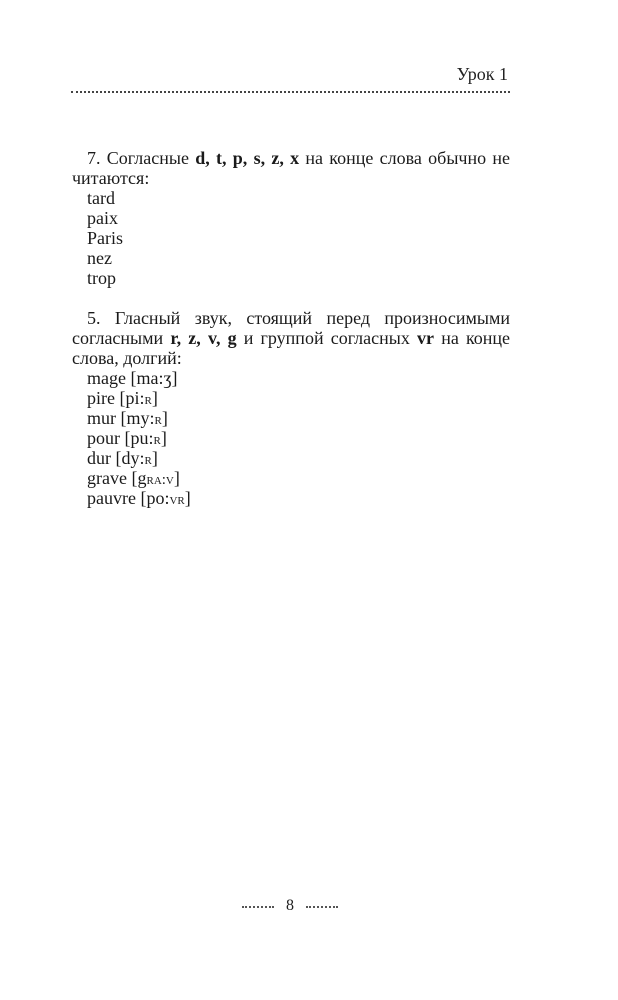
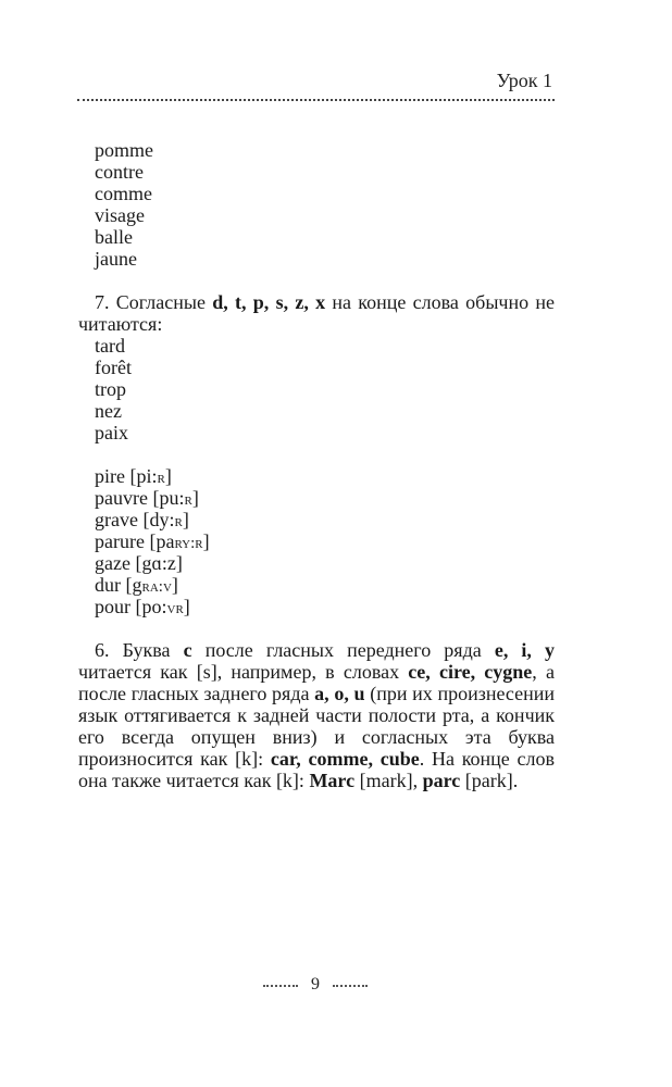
  Урок 1
+ pomme
+ contre
+ comme
+ visage
+ balle
+ jaune
  7. Согласные d, t, p, s, z, x на конце слова обычно не читаются:
  tard
+ forêt
- paix
+ trop
- Paris
  nez
- trop
+ paix
- 5. Гласный звук, стоящий перед произносимыми согласными r, z, v, g и группой согласных vr на конце слова, долгий:
- mage [ma:ʒ]
  pire [pi:r]
- mur [my:r]
- pour [pu:r]
+ pauvre [pu:r]
- dur [dy:r]
+ grave [dy:r]
+ parure [pary:r]
+ gaze [gɑ:z]
- grave [gra:v]
+ dur [gra:v]
- pauvre [po:vr]
+ pour [po:vr]
+ 6. Буква c после гласных переднего ряда e, i, y читается как [s], например, в словах ce, cire, cygne, а после гласных заднего ряда a, o, u (при их произнесении язык оттягивается к задней части полости рта, а кончик его всегда опущен вниз) и согласных эта буква произносится как [k]: car, comme, cube. На конце слов она также читается как [k]: Marc [mark], parc [park].
- 8
+ 9
